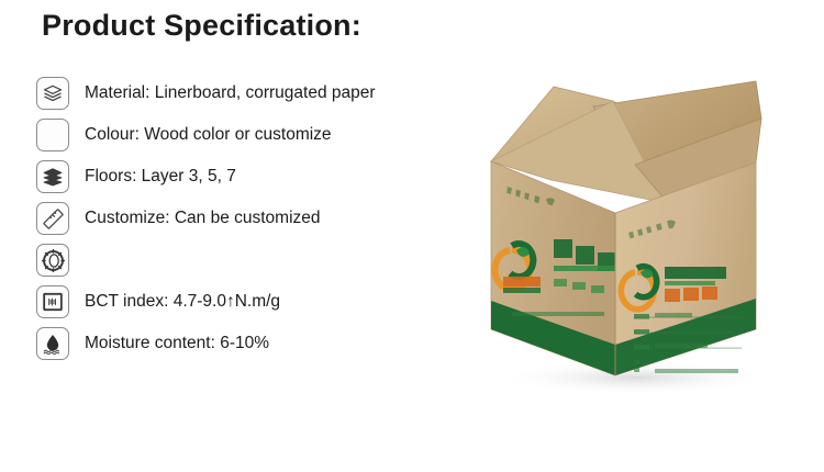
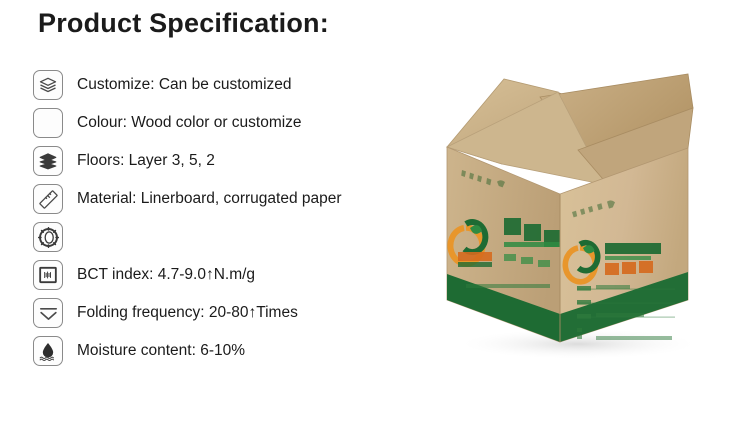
  Product Specification:
- Material: Linerboard, corrugated paper
+ Customize: Can be customized
  Colour: Wood color or customize
- Floors: Layer 3, 5, 7
+ Floors: Layer 3, 5, 2
- Customize: Can be customized
+ Material: Linerboard, corrugated paper
  BCT index: 4.7-9.0↑N.m/g
+ Folding frequency: 20-80↑Times
  Moisture content: 6-10%
